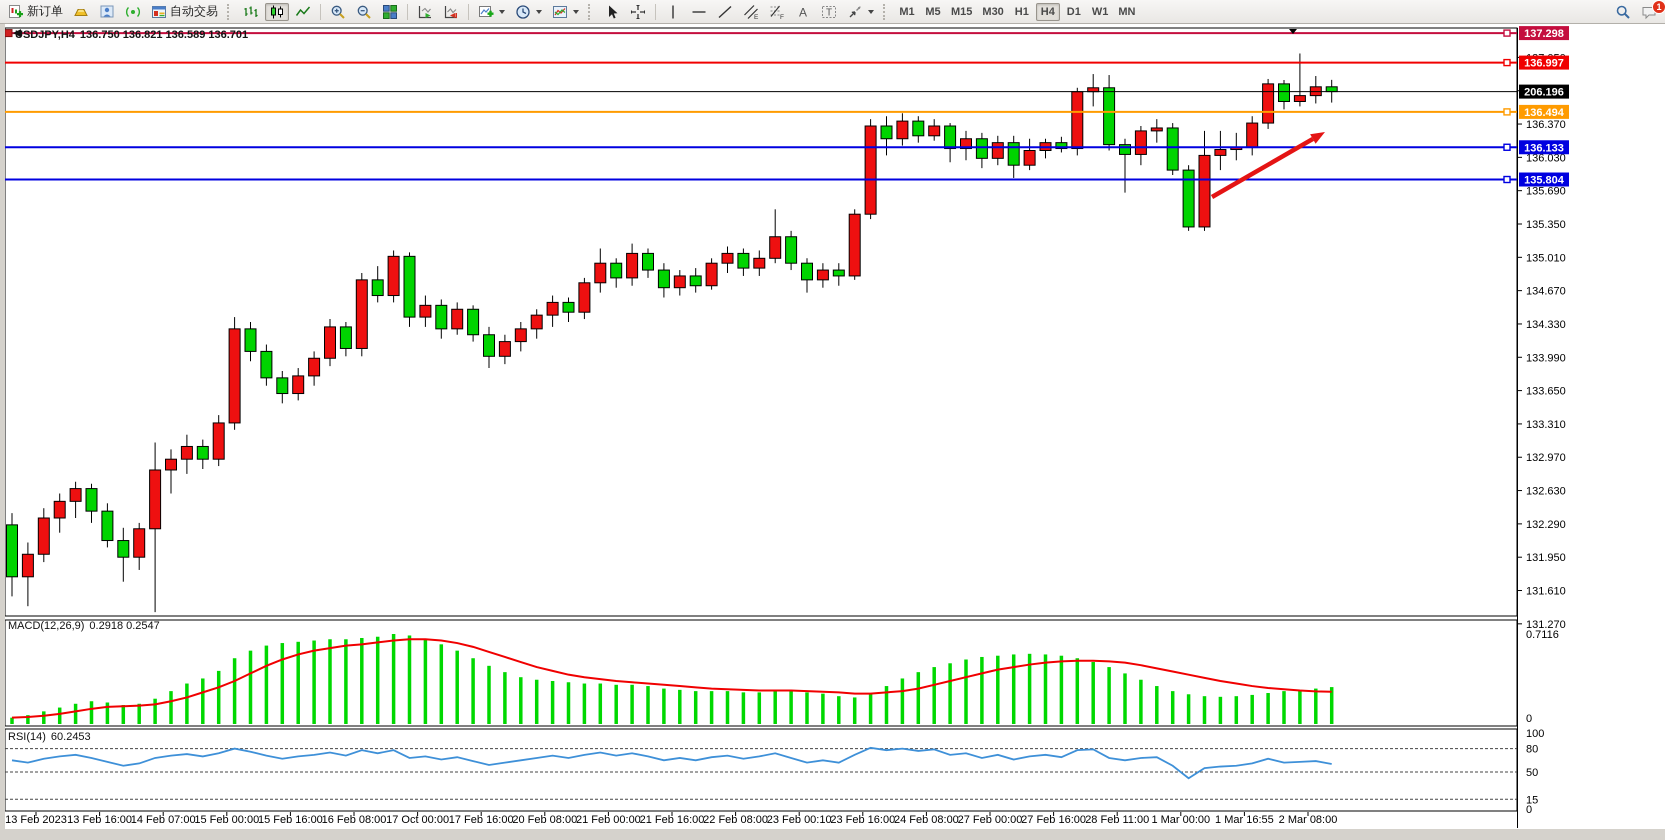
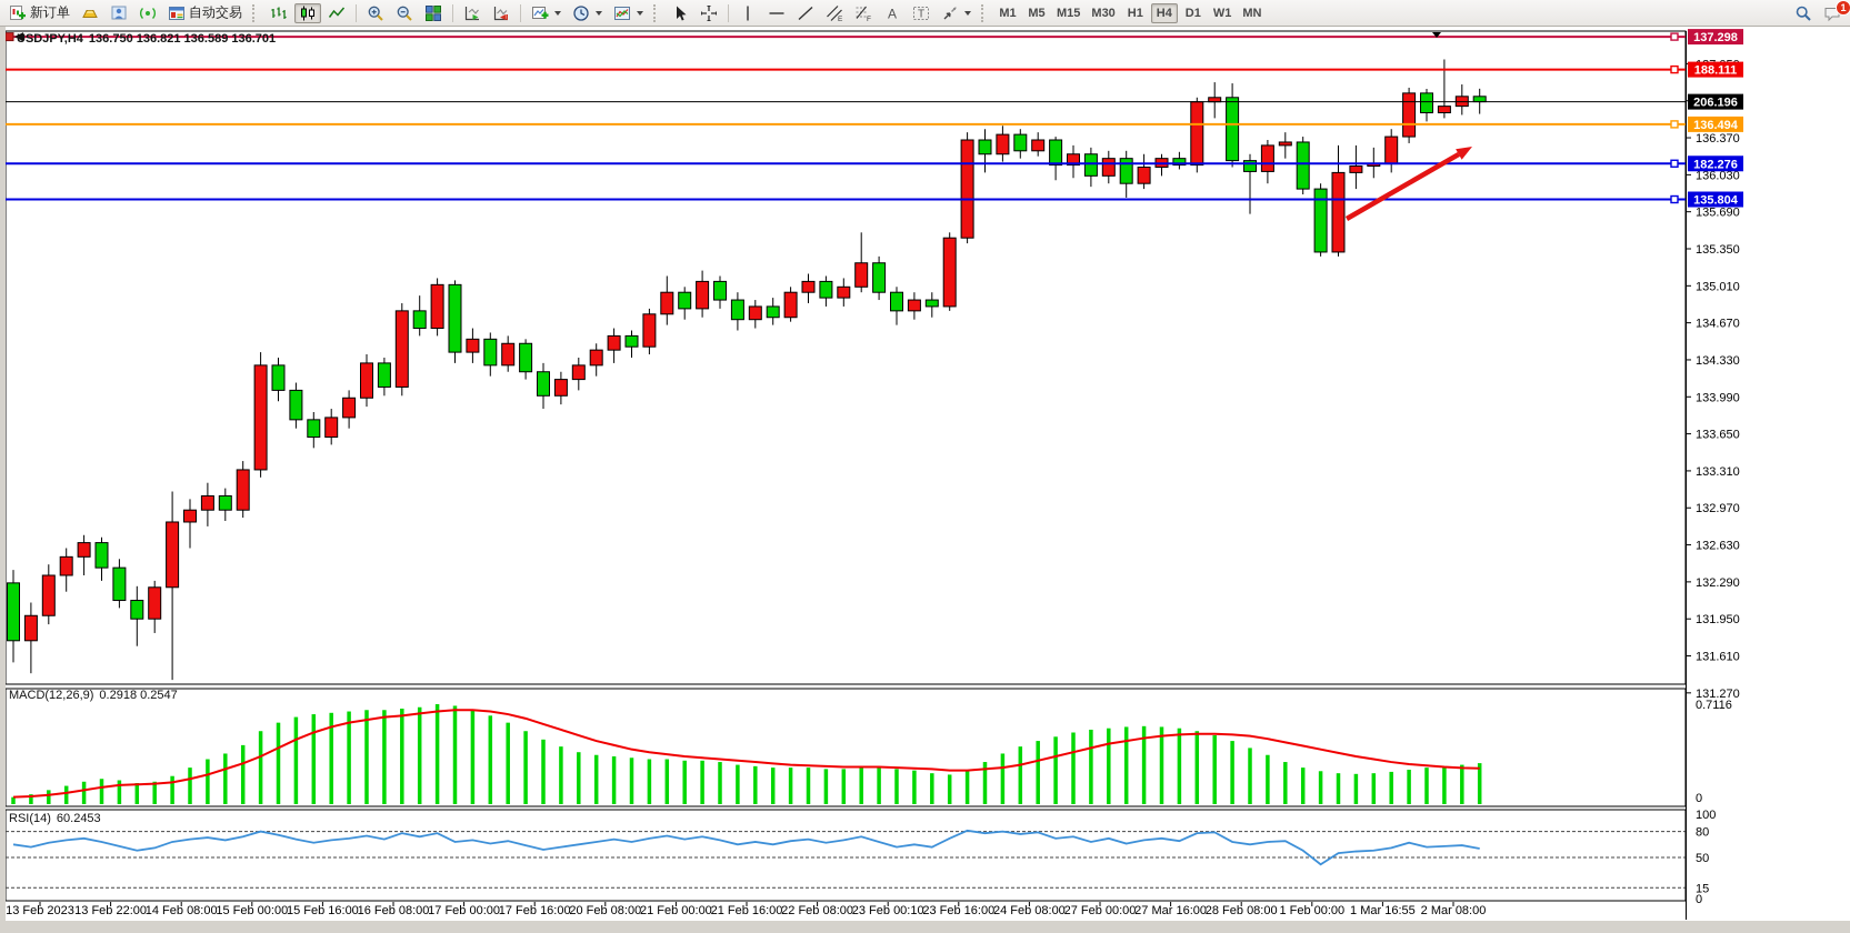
  新订单
  自动交易
  A
  T
  M1
  M5
  M15
  M30
  H1
  H4
  D1
  W1
  MN
  1
  136.370
  136.030
  135.690
  135.350
  135.010
  134.670
  134.330
  133.990
  133.650
  133.310
  132.970
  132.630
  132.290
  131.950
  131.610
  131.270
  137.298
- 136.997
+ 188.111
  206.196
  136.494
- 136.133
+ 182.276
  135.804
  0.7116
  0
  100
  80
  50
  15
  0
  13 Feb 2023
- 13 Feb 16:00
+ 13 Feb 22:00
- 14 Feb 07:00
+ 14 Feb 08:00
  15 Feb 00:00
  15 Feb 16:00
  16 Feb 08:00
- 17 Oct 00:00
+ 17 Feb 00:00
  17 Feb 16:00
  20 Feb 08:00
  21 Feb 00:00
  21 Feb 16:00
  22 Feb 08:00
  23 Feb 00:10
  23 Feb 16:00
  24 Feb 08:00
  27 Feb 00:00
- 27 Feb 16:00
+ 27 Mar 16:00
- 28 Feb 11:00
+ 28 Feb 08:00
- 1 Mar 00:00
+ 1 Feb 00:00
  1 Mar 16:55
  2 Mar 08:00
  USDJPY,H4 136.750 136.821 136.589 136.701
  MACD(12,26,9) 0.2918 0.2547
  RSI(14) 60.2453
